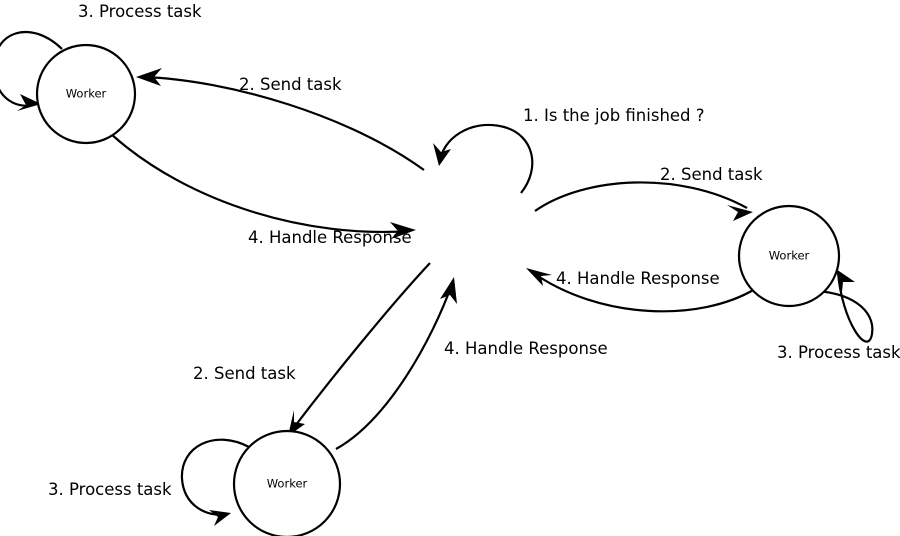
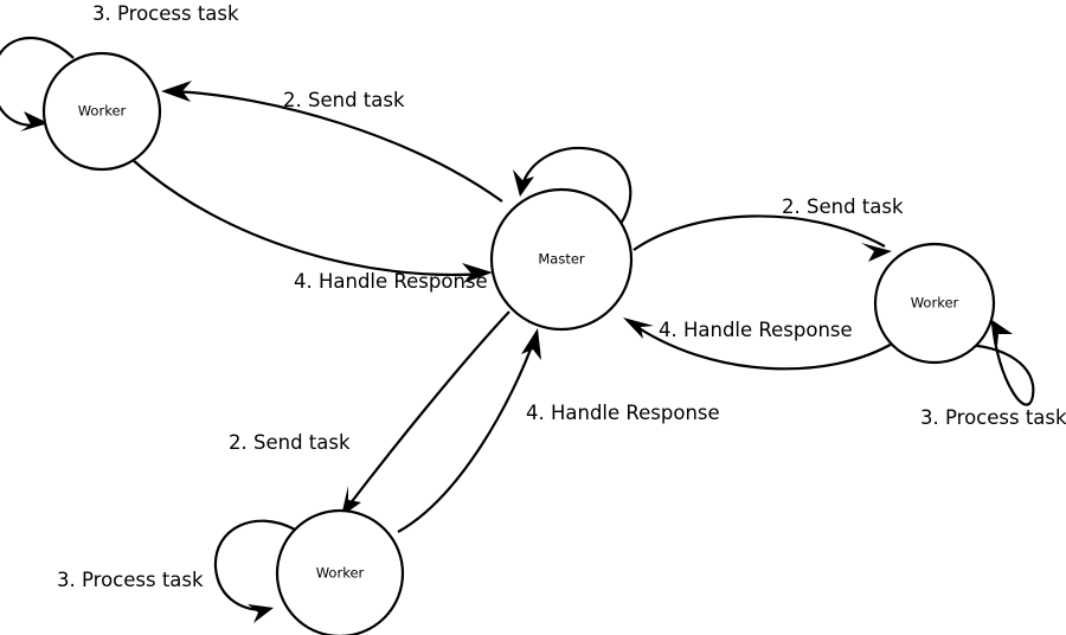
  Worker
+ Master
  Worker
  Worker
  3. Process task
  2. Send task
  4. Handle Response
- 1. Is the job finished ?
  2. Send task
  4. Handle Response
  3. Process task
  2. Send task
  4. Handle Response
  3. Process task
